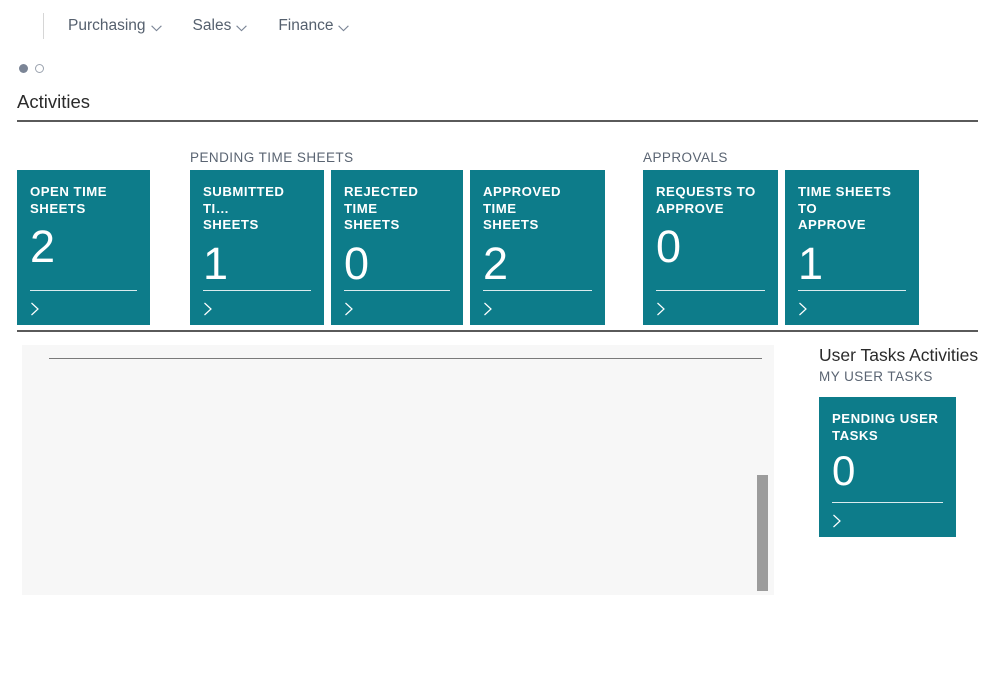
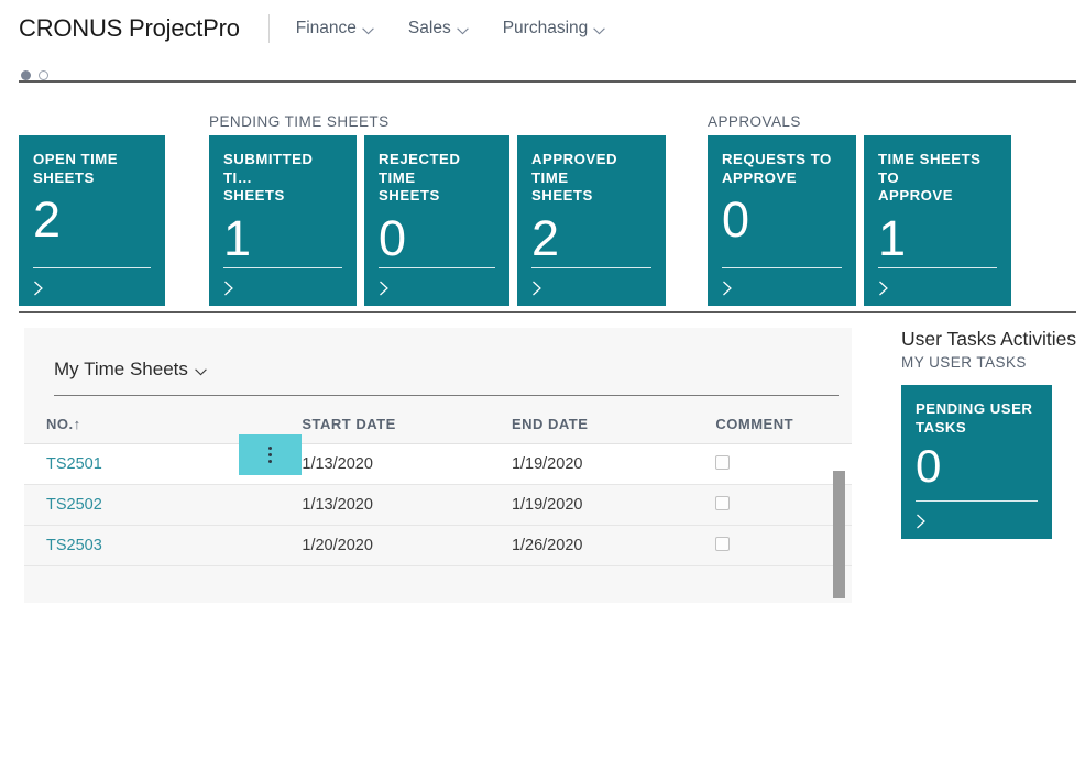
+ CRONUS ProjectPro
- Purchasing
+ Finance
  Sales
- Finance
+ Purchasing
- Activities
  PENDING TIME SHEETS
  APPROVALS
  OPEN TIME
  SHEETS
  2
  SUBMITTED TI…
  SHEETS
  1
  REJECTED TIME
  SHEETS
  0
  APPROVED TIME
  SHEETS
  2
  REQUESTS TO
  APPROVE
  0
  TIME SHEETS TO
  APPROVE
  1
+ My Time Sheets
+ NO.↑	START DATE	END DATE	COMMENT
+ TS2501	1/13/2020	1/19/2020
+ TS2502	1/13/2020	1/19/2020
+ TS2503	1/20/2020	1/26/2020
  User Tasks Activities
  MY USER TASKS
  PENDING USER
  TASKS
  0
